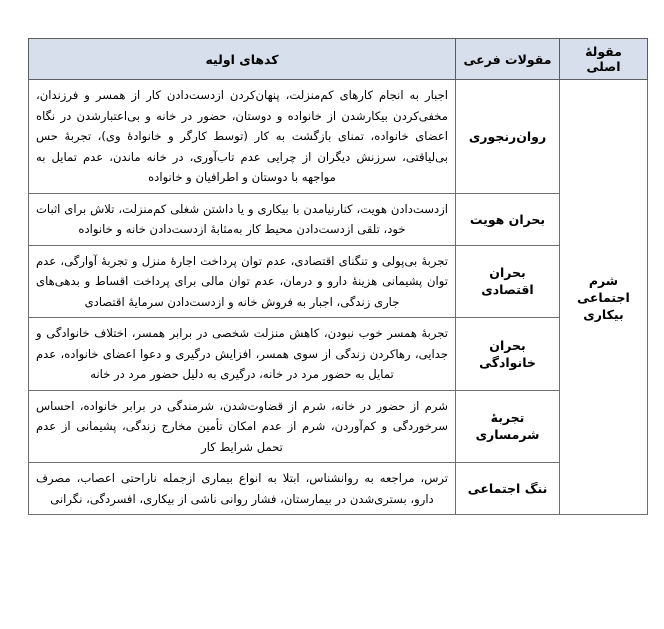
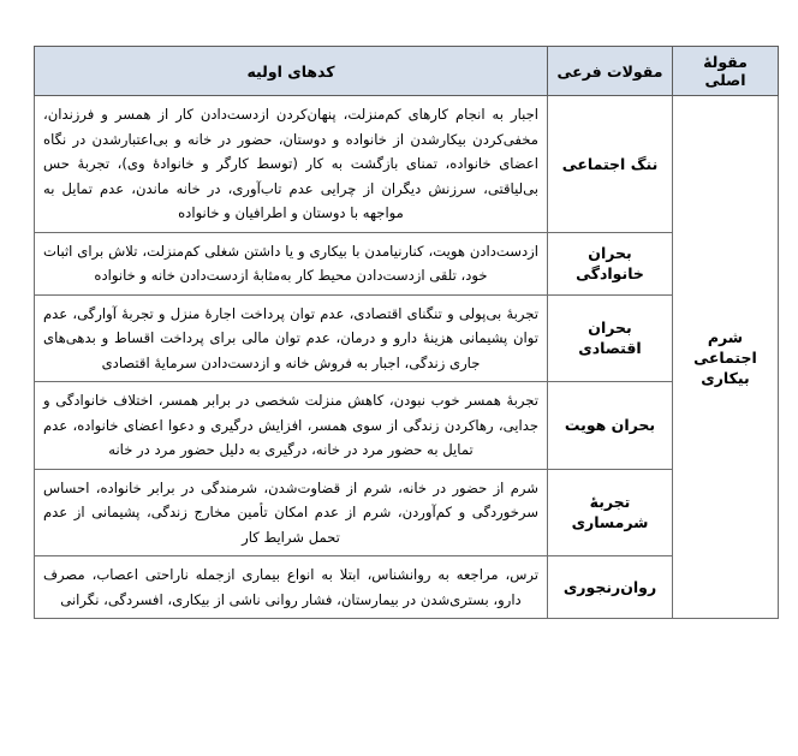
  مقولهٔ اصلی	مقولات فرعی	کدهای اولیه
- شرم اجتماعی بیکاری	روان‌رنجوری	اجبار به انجام کارهای کم‌منزلت، پنهان‌کردن ازدست‌دادن کار از همسر و فرزندان، مخفی‌کردن بیکارشدن از خانواده و دوستان، حضور در خانه و بی‌اعتبارشدن در نگاه اعضای خانواده، تمنای بازگشت به کار (توسط کارگر و خانوادهٔ وی)، تجربهٔ حس بی‌لیاقتی، سرزنش دیگران از چرایی عدم تاب‌آوری، در خانه ماندن، عدم تمایل به مواجهه با دوستان و اطرافیان و خانواده
+ شرم اجتماعی بیکاری	ننگ اجتماعی	اجبار به انجام کارهای کم‌منزلت، پنهان‌کردن ازدست‌دادن کار از همسر و فرزندان، مخفی‌کردن بیکارشدن از خانواده و دوستان، حضور در خانه و بی‌اعتبارشدن در نگاه اعضای خانواده، تمنای بازگشت به کار (توسط کارگر و خانوادهٔ وی)، تجربهٔ حس بی‌لیاقتی، سرزنش دیگران از چرایی عدم تاب‌آوری، در خانه ماندن، عدم تمایل به مواجهه با دوستان و اطرافیان و خانواده
- بحران هویت	ازدست‌دادن هویت، کنارنیامدن با بیکاری و یا داشتن شغلی کم‌منزلت، تلاش برای اثبات خود، تلقی ازدست‌دادن محیط کار به‌مثابهٔ ازدست‌دادن خانه و خانواده
+ بحران خانوادگی	ازدست‌دادن هویت، کنارنیامدن با بیکاری و یا داشتن شغلی کم‌منزلت، تلاش برای اثبات خود، تلقی ازدست‌دادن محیط کار به‌مثابهٔ ازدست‌دادن خانه و خانواده
  بحران اقتصادی	تجربهٔ بی‌پولی و تنگنای اقتصادی، عدم توان پرداخت اجارهٔ منزل و تجربهٔ آوارگی، عدم توان پشیمانی هزینهٔ دارو و درمان، عدم توان مالی برای پرداخت اقساط و بدهی‌های جاری زندگی، اجبار به فروش خانه و ازدست‌دادن سرمایهٔ اقتصادی
- بحران خانوادگی	تجربهٔ همسر خوب نبودن، کاهش منزلت شخصی در برابر همسر، اختلاف خانوادگی و جدایی، رهاکردن زندگی از سوی همسر، افزایش درگیری و دعوا اعضای خانواده، عدم تمایل به حضور مرد در خانه، درگیری به دلیل حضور مرد در خانه
+ بحران هویت	تجربهٔ همسر خوب نبودن، کاهش منزلت شخصی در برابر همسر، اختلاف خانوادگی و جدایی، رهاکردن زندگی از سوی همسر، افزایش درگیری و دعوا اعضای خانواده، عدم تمایل به حضور مرد در خانه، درگیری به دلیل حضور مرد در خانه
  تجربهٔ شرمساری	شرم از حضور در خانه، شرم از قضاوت‌شدن، شرمندگی در برابر خانواده، احساس سرخوردگی و کم‌آوردن، شرم از عدم امکان تأمین مخارج زندگی، پشیمانی از عدم تحمل شرایط کار
- ننگ اجتماعی	ترس، مراجعه به روانشناس، ابتلا به انواع بیماری ازجمله ناراحتی اعصاب، مصرف دارو، بستری‌شدن در بیمارستان، فشار روانی ناشی از بیکاری، افسردگی، نگرانی
+ روان‌رنجوری	ترس، مراجعه به روانشناس، ابتلا به انواع بیماری ازجمله ناراحتی اعصاب، مصرف دارو، بستری‌شدن در بیمارستان، فشار روانی ناشی از بیکاری، افسردگی، نگرانی
